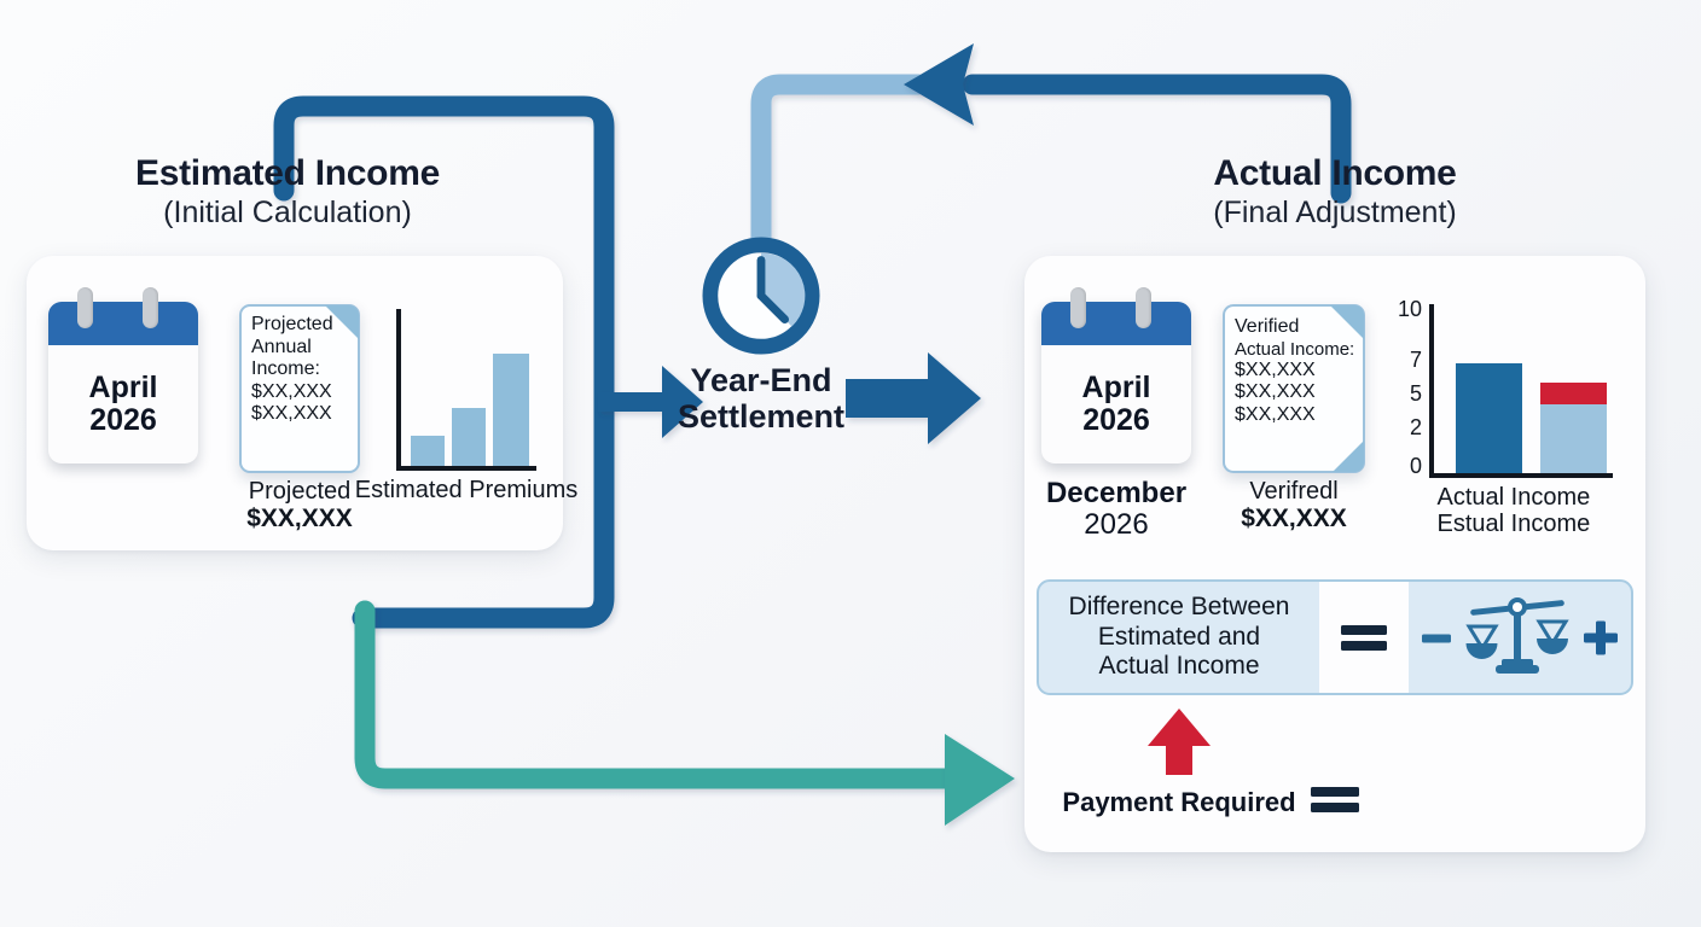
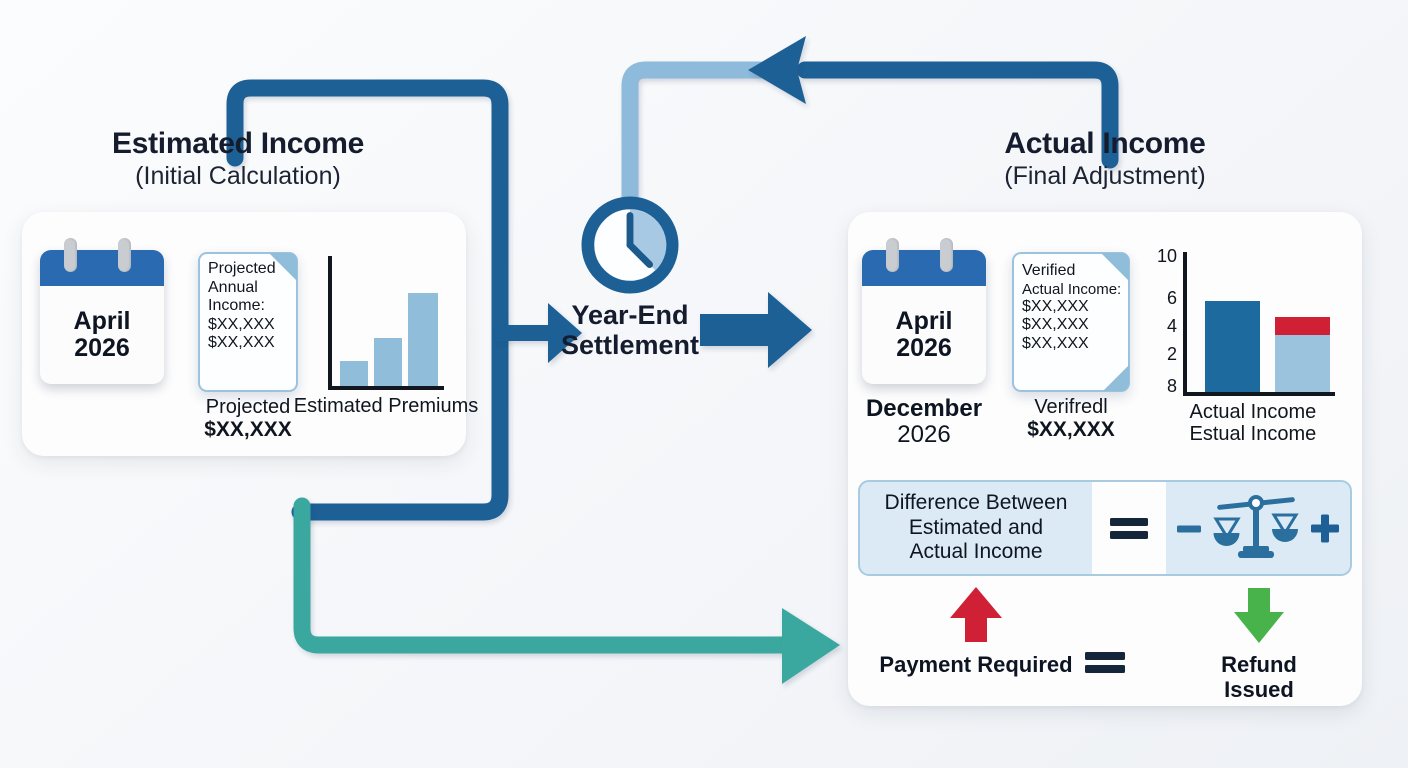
  Estimated Income
  (Initial Calculation)
  April
  2026
  Projected
  Annual
  Income:
  $XX,XXX
  $XX,XXX
  Projected
  $XX,XXX
  Estimated Premiums
  Year-End
  Settlement
  Actual Income
  (Final Adjustment)
  April
  2026
  December
  2026
  Verified
  Actual Income:
  $XX,XXX
  $XX,XXX
  $XX,XXX
  Verifredl
  $XX,XXX
  10
- 7
+ 6
- 5
+ 4
  2
- 0
+ 8
  Actual Income
  Estual Income
  Difference Between
  Estimated and
  Actual Income
  Payment Required
+ Refund
+ Issued
